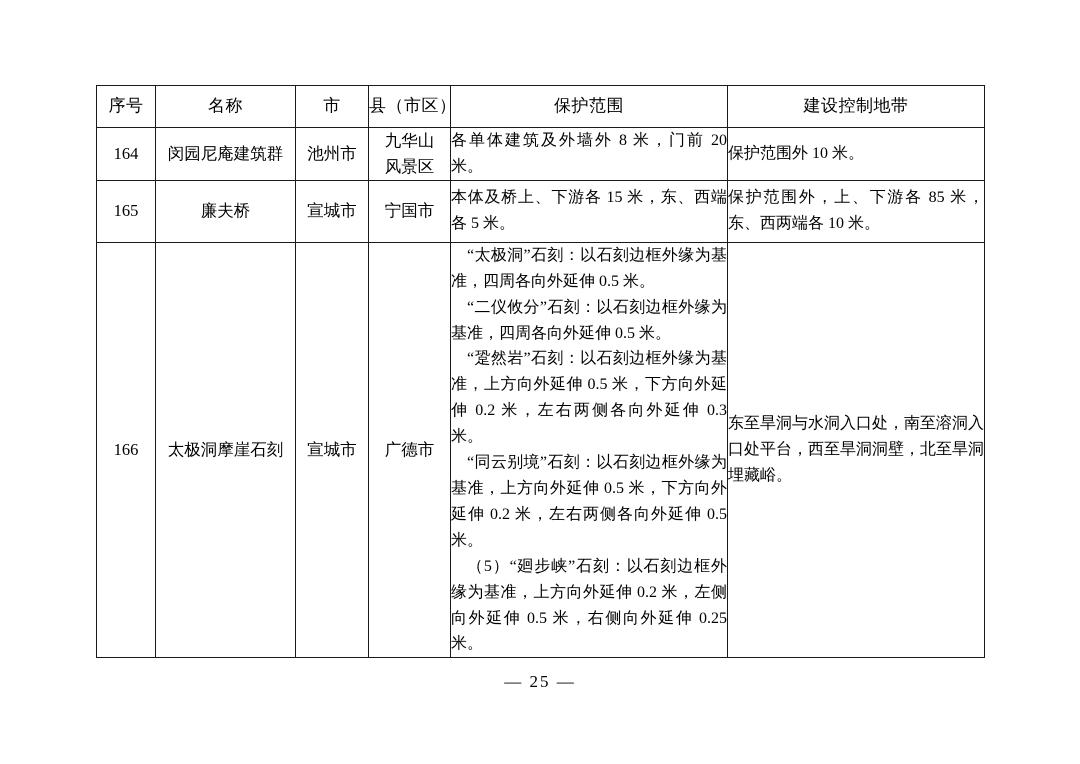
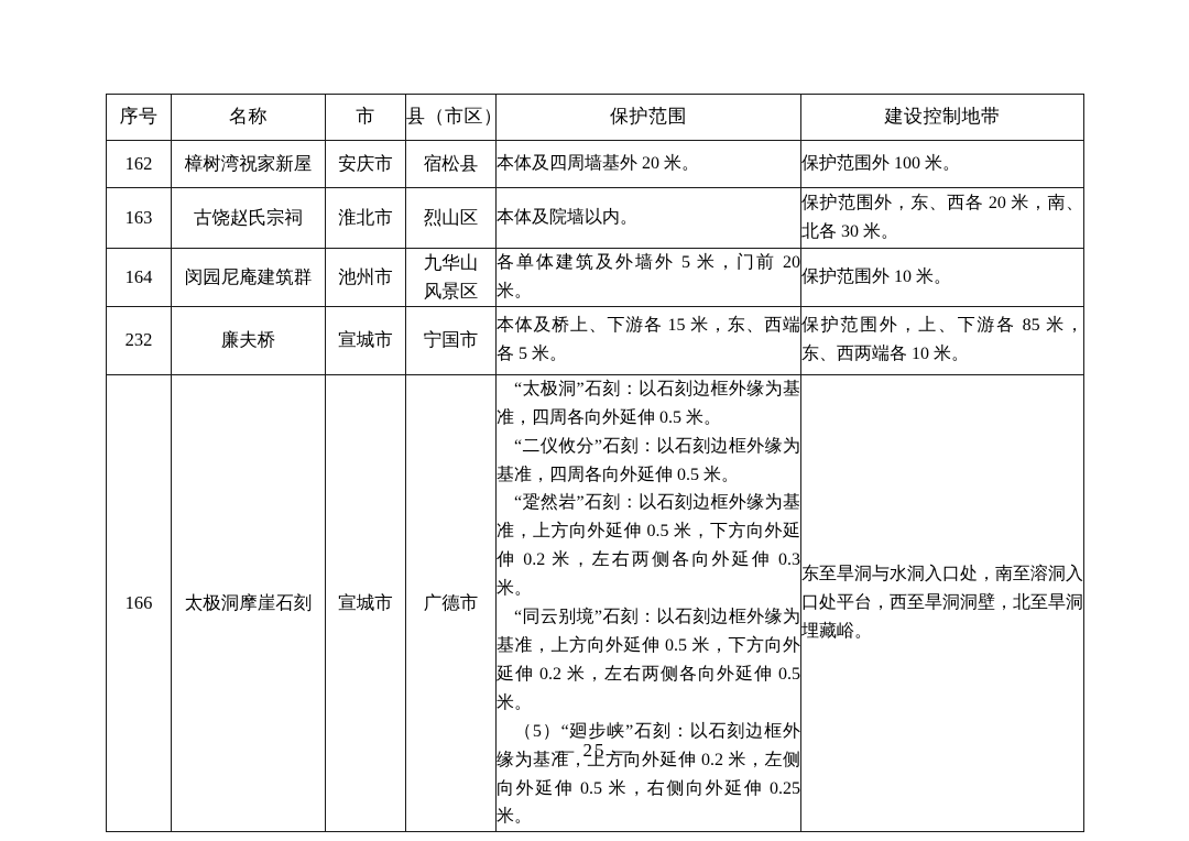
  序号	名称	市	县（市区）	保护范围	建设控制地带
+ 162	樟树湾祝家新屋	安庆市	宿松县	本体及四周墙基外 20 米。	保护范围外 100 米。
+ 163	古饶赵氏宗祠	淮北市	烈山区	本体及院墙以内。	保护范围外，东、西各 20 米，南、北各 30 米。
- 164	闵园尼庵建筑群	池州市	九华山 风景区	各单体建筑及外墙外 8 米，门前 20 米。	保护范围外 10 米。
+ 164	闵园尼庵建筑群	池州市	九华山 风景区	各单体建筑及外墙外 5 米，门前 20 米。	保护范围外 10 米。
- 165	廉夫桥	宣城市	宁国市	本体及桥上、下游各 15 米，东、西端各 5 米。	保护范围外，上、下游各 85 米，东、西两端各 10 米。
+ 232	廉夫桥	宣城市	宁国市	本体及桥上、下游各 15 米，东、西端各 5 米。	保护范围外，上、下游各 85 米，东、西两端各 10 米。
  166	太极洞摩崖石刻	宣城市	广德市	“太极洞”石刻：以石刻边框外缘为基准，四周各向外延伸 0.5 米。 “二仪攸分”石刻：以石刻边框外缘为基准，四周各向外延伸 0.5 米。 “跫然岩”石刻：以石刻边框外缘为基准，上方向外延伸 0.5 米，下方向外延伸 0.2 米，左右两侧各向外延伸 0.3 米。 “同云别境”石刻：以石刻边框外缘为基准，上方向外延伸 0.5 米，下方向外延伸 0.2 米，左右两侧各向外延伸 0.5 米。 （5）“廻步峡”石刻：以石刻边框外缘为基准，上方向外延伸 0.2 米，左侧向外延伸 0.5 米，右侧向外延伸 0.25 米。	东至旱洞与水洞入口处，南至溶洞入口处平台，西至旱洞洞壁，北至旱洞埋藏峪。
  — 25 —
